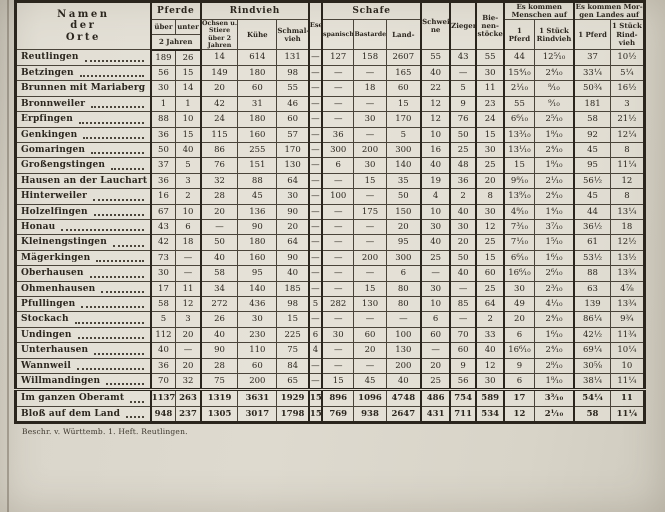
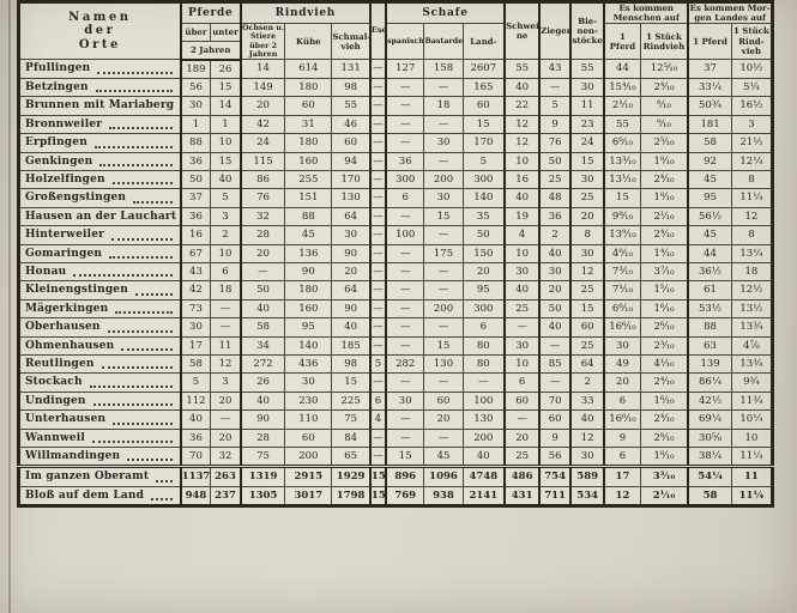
  Namen der Orte	Pferde	Rindvieh	Ese	Schafe	Schwei ne	Ziegen	Bie- nen- stöcke	Es kommen Menschen auf	Es kommen Mor- gen Landes auf
  2 Jahren
- Reutlingen	189	26	14	614	131	—	127	158	2607	55	43	55	44	12⁵⁄₁₀	37	10½
+ Pfullingen	189	26	14	614	131	—	127	158	2607	55	43	55	44	12⁵⁄₁₀	37	10½
  Betzingen	56	15	149	180	98	—	—	—	165	40	—	30	15⁴⁄₁₀	2⁴⁄₁₀	33¼	5¼
  Brunnen mit Mariaberg	30	14	20	60	55	—	—	18	60	22	5	11	2¹⁄₁₀	⁸⁄₁₀	50¾	16½
  Bronnweiler	1	1	42	31	46	—	—	—	15	12	9	23	55	⁹⁄₁₀	181	3
  Erpfingen	88	10	24	180	60	—	—	30	170	12	76	24	6⁶⁄₁₀	2⁵⁄₁₀	58	21½
- Genkingen	36	15	115	160	57	—	36	—	5	10	50	15	13³⁄₁₀	1⁸⁄₁₀	92	12¼
+ Genkingen	36	15	115	160	94	—	36	—	5	10	50	15	13³⁄₁₀	1⁸⁄₁₀	92	12¼
- Gomaringen	50	40	86	255	170	—	300	200	300	16	25	30	13¹⁄₁₀	2⁴⁄₁₀	45	8
+ Holzelfingen	50	40	86	255	170	—	300	200	300	16	25	30	13¹⁄₁₀	2⁴⁄₁₀	45	8
  Großengstingen	37	5	76	151	130	—	6	30	140	40	48	25	15	1⁸⁄₁₀	95	11¼
  Hausen an der Lauchart	36	3	32	88	64	—	—	15	35	19	36	20	9⁸⁄₁₀	2¹⁄₁₀	56½	12
  Hinterweiler	16	2	28	45	30	—	100	—	50	4	2	8	13⁹⁄₁₀	2⁴⁄₁₀	45	8
- Holzelfingen	67	10	20	136	90	—	—	175	150	10	40	30	4⁸⁄₁₀	1⁴⁄₁₀	44	13¼
+ Gomaringen	67	10	20	136	90	—	—	175	150	10	40	30	4⁸⁄₁₀	1⁴⁄₁₀	44	13¼
  Honau	43	6	—	90	20	—	—	—	20	30	30	12	7³⁄₁₀	3⁷⁄₁₀	36½	18
  Kleinengstingen	42	18	50	180	64	—	—	—	95	40	20	25	7¹⁄₁₀	1⁵⁄₁₀	61	12½
  Mägerkingen	73	—	40	160	90	—	—	200	300	25	50	15	6⁶⁄₁₀	1⁶⁄₁₀	53½	13½
  Oberhausen	30	—	58	95	40	—	—	—	6	—	40	60	16⁶⁄₁₀	2⁶⁄₁₀	88	13¾
  Ohmenhausen	17	11	34	140	185	—	—	15	80	30	—	25	30	2³⁄₁₀	63	4⅞
- Pfullingen	58	12	272	436	98	5	282	130	80	10	85	64	49	4¹⁄₁₀	139	13¾
+ Reutlingen	58	12	272	436	98	5	282	130	80	10	85	64	49	4¹⁄₁₀	139	13¾
  Stockach	5	3	26	30	15	—	—	—	—	6	—	2	20	2⁴⁄₁₀	86¼	9¾
  Undingen	112	20	40	230	225	6	30	60	100	60	70	33	6	1⁶⁄₁₀	42½	11¾
  Unterhausen	40	—	90	110	75	4	—	20	130	—	60	40	16⁶⁄₁₀	2⁴⁄₁₀	69¼	10¼
  Wannweil	36	20	28	60	84	—	—	—	200	20	9	12	9	2⁸⁄₁₀	30⅝	10
  Willmandingen	70	32	75	200	65	—	15	45	40	25	56	30	6	1⁸⁄₁₀	38¼	11¼
- Im ganzen Oberamt	1137	263	1319	3631	1929	15	896	1096	4748	486	754	589	17	3³⁄₁₀	54¼	11
+ Im ganzen Oberamt	1137	263	1319	2915	1929	15	896	1096	4748	486	754	589	17	3³⁄₁₀	54¼	11
- Bloß auf dem Land	948	237	1305	3017	1798	15	769	938	2647	431	711	534	12	2¹⁄₁₀	58	11¼
+ Bloß auf dem Land	948	237	1305	3017	1798	15	769	938	2141	431	711	534	12	2¹⁄₁₀	58	11¼
- Beschr. v. Württemb. 1. Heft. Reutlingen.
